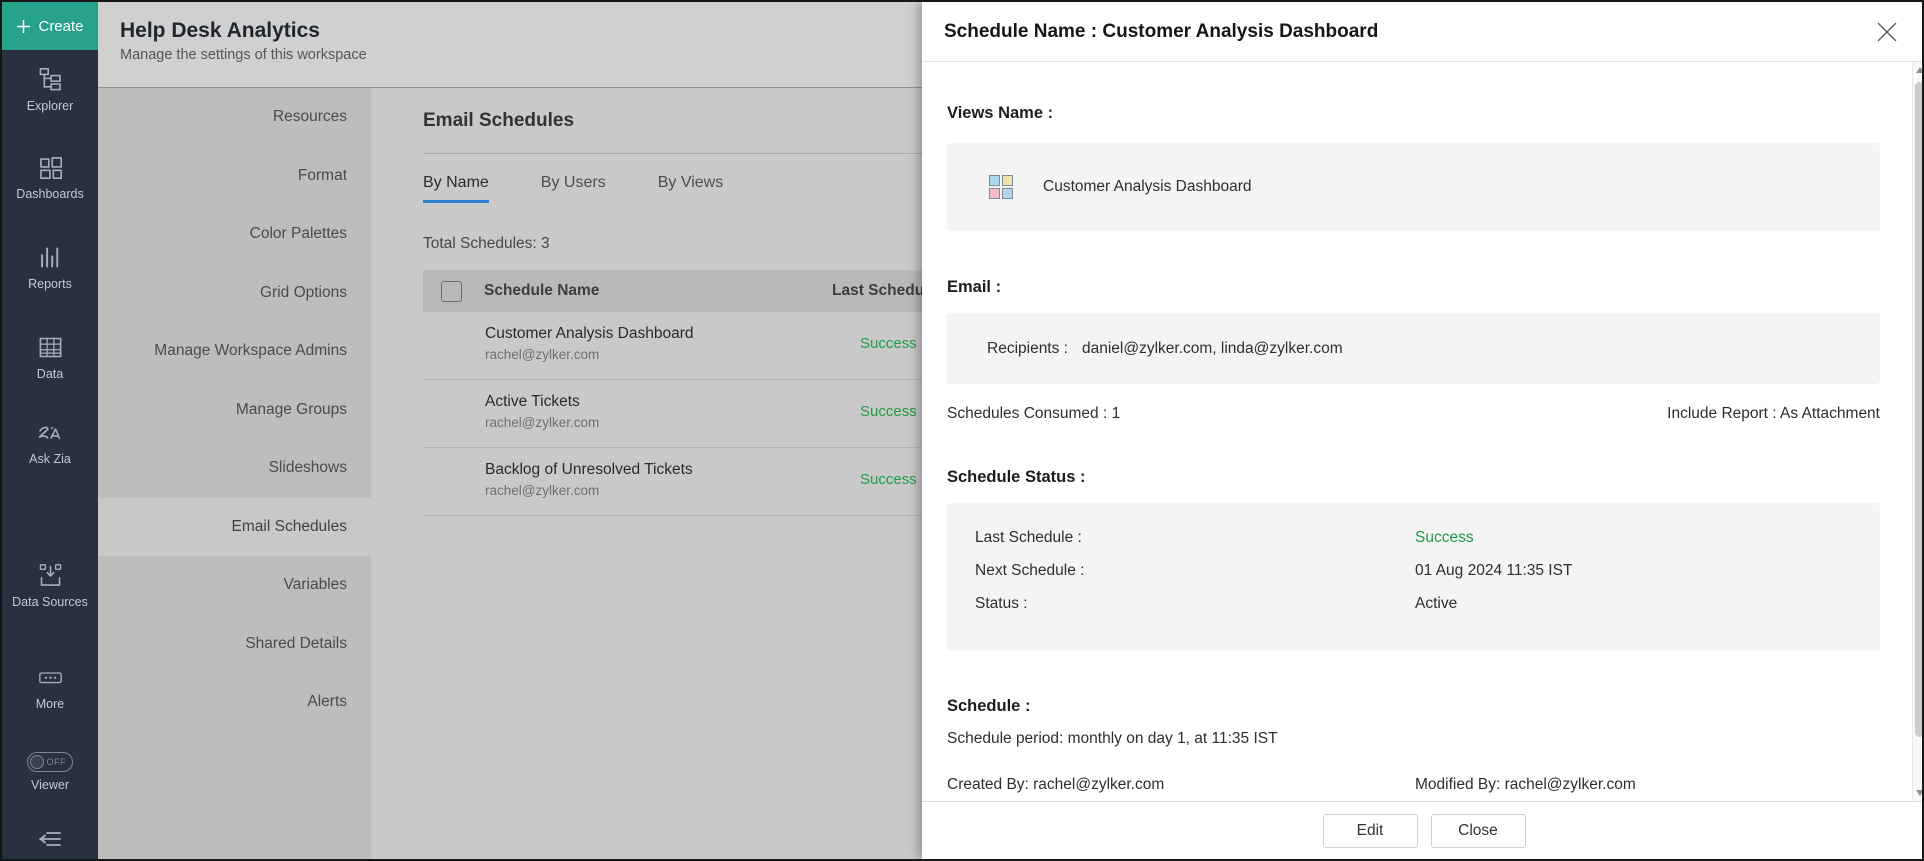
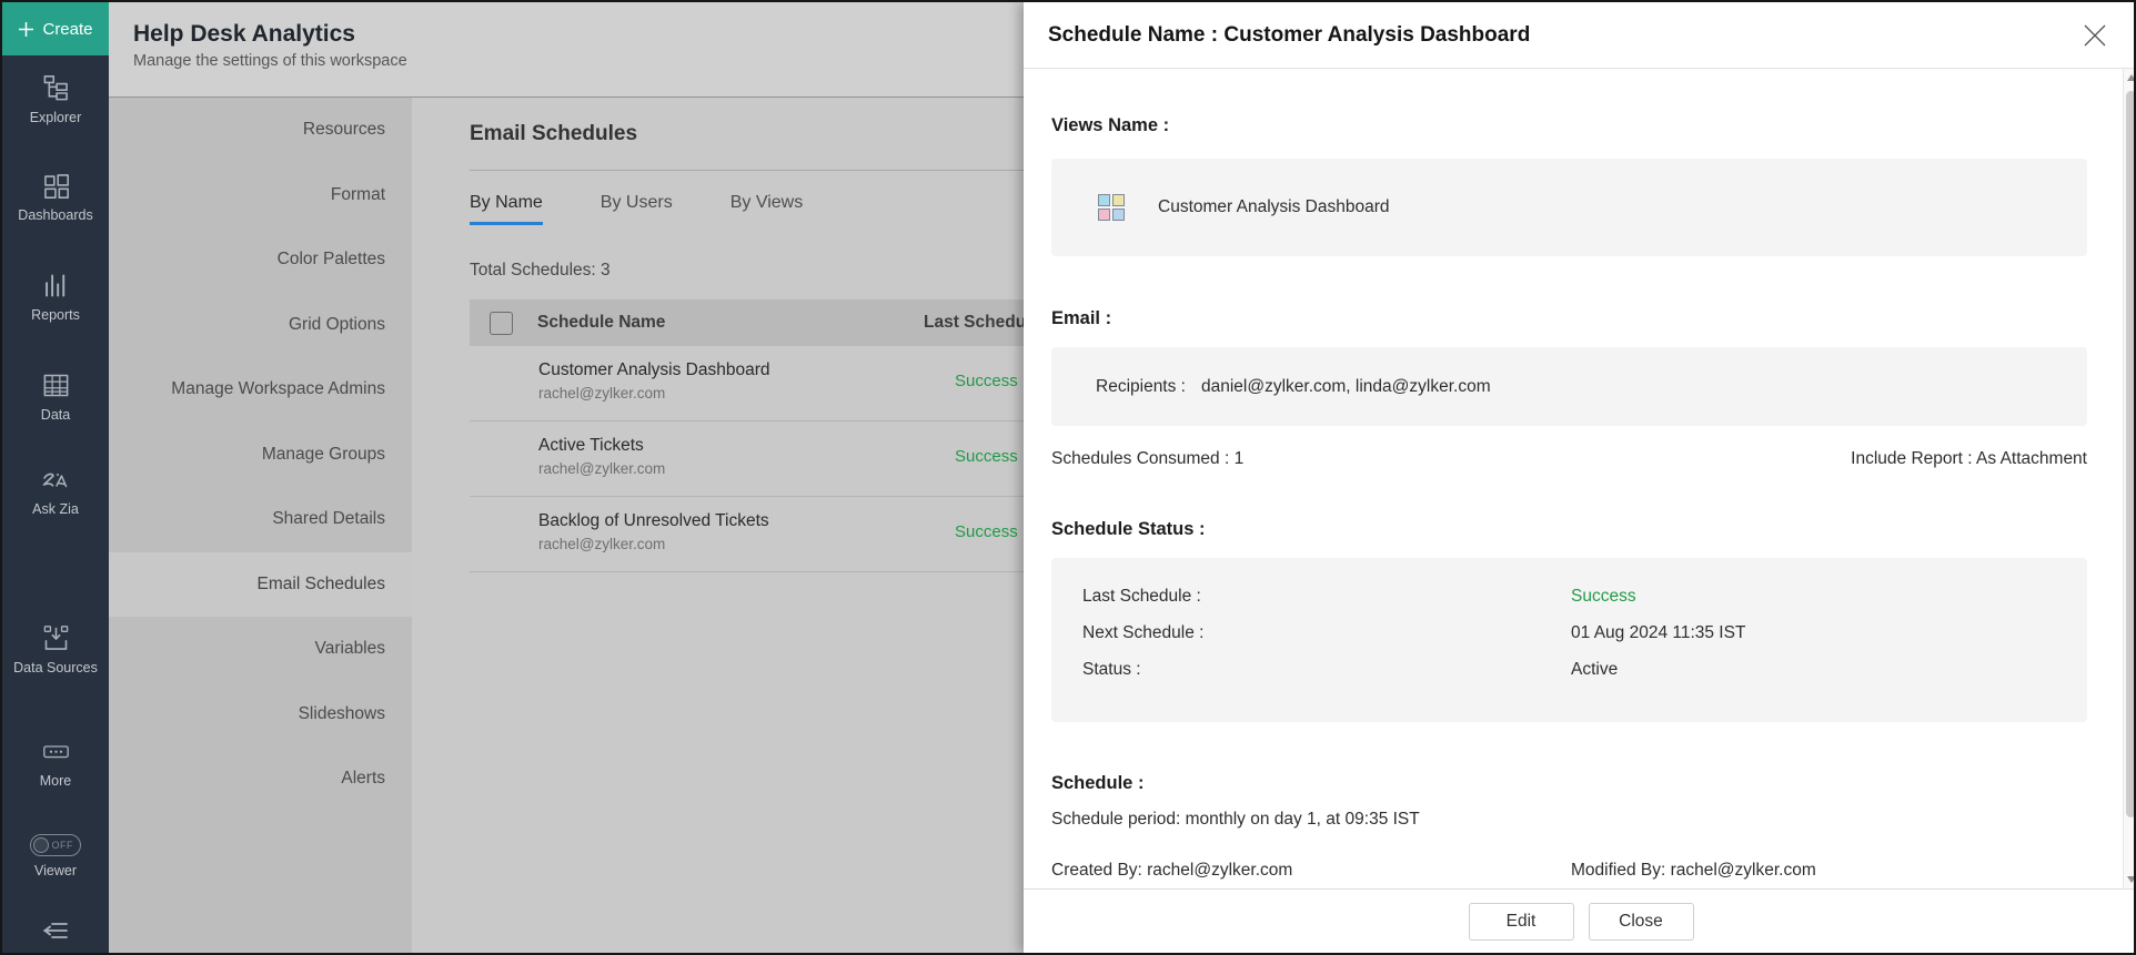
  Create
  Explorer
  Dashboards
  Reports
  Data
  Ask Zia
  Data Sources
  More
  OFF
  Viewer
  Help Desk Analytics
  Manage the settings of this workspace
  Resources
  Format
  Color Palettes
  Grid Options
  Manage Workspace Admins
  Manage Groups
- Slideshows
+ Shared Details
  Email Schedules
  Variables
- Shared Details
+ Slideshows
  Alerts
  Email Schedules
  By Name
  By Users
  By Views
  Total Schedules: 3
  Schedule Name
  Last Schedu
  Customer Analysis Dashboard
  rachel@zylker.com
  Success
  Active Tickets
  rachel@zylker.com
  Success
  Backlog of Unresolved Tickets
  rachel@zylker.com
  Success
  Schedule Name : Customer Analysis Dashboard
  Views Name :
  Customer Analysis Dashboard
  Email :
  Recipients :
  daniel@zylker.com, linda@zylker.com
  Schedules Consumed : 1
  Include Report : As Attachment
  Schedule Status :
  Last Schedule :
  Success
  Next Schedule :
  01 Aug 2024 11:35 IST
  Status :
  Active
  Schedule :
- Schedule period: monthly on day 1, at 11:35 IST
+ Schedule period: monthly on day 1, at 09:35 IST
  Created By: rachel@zylker.com
  Modified By: rachel@zylker.com
  Edit
  Close
